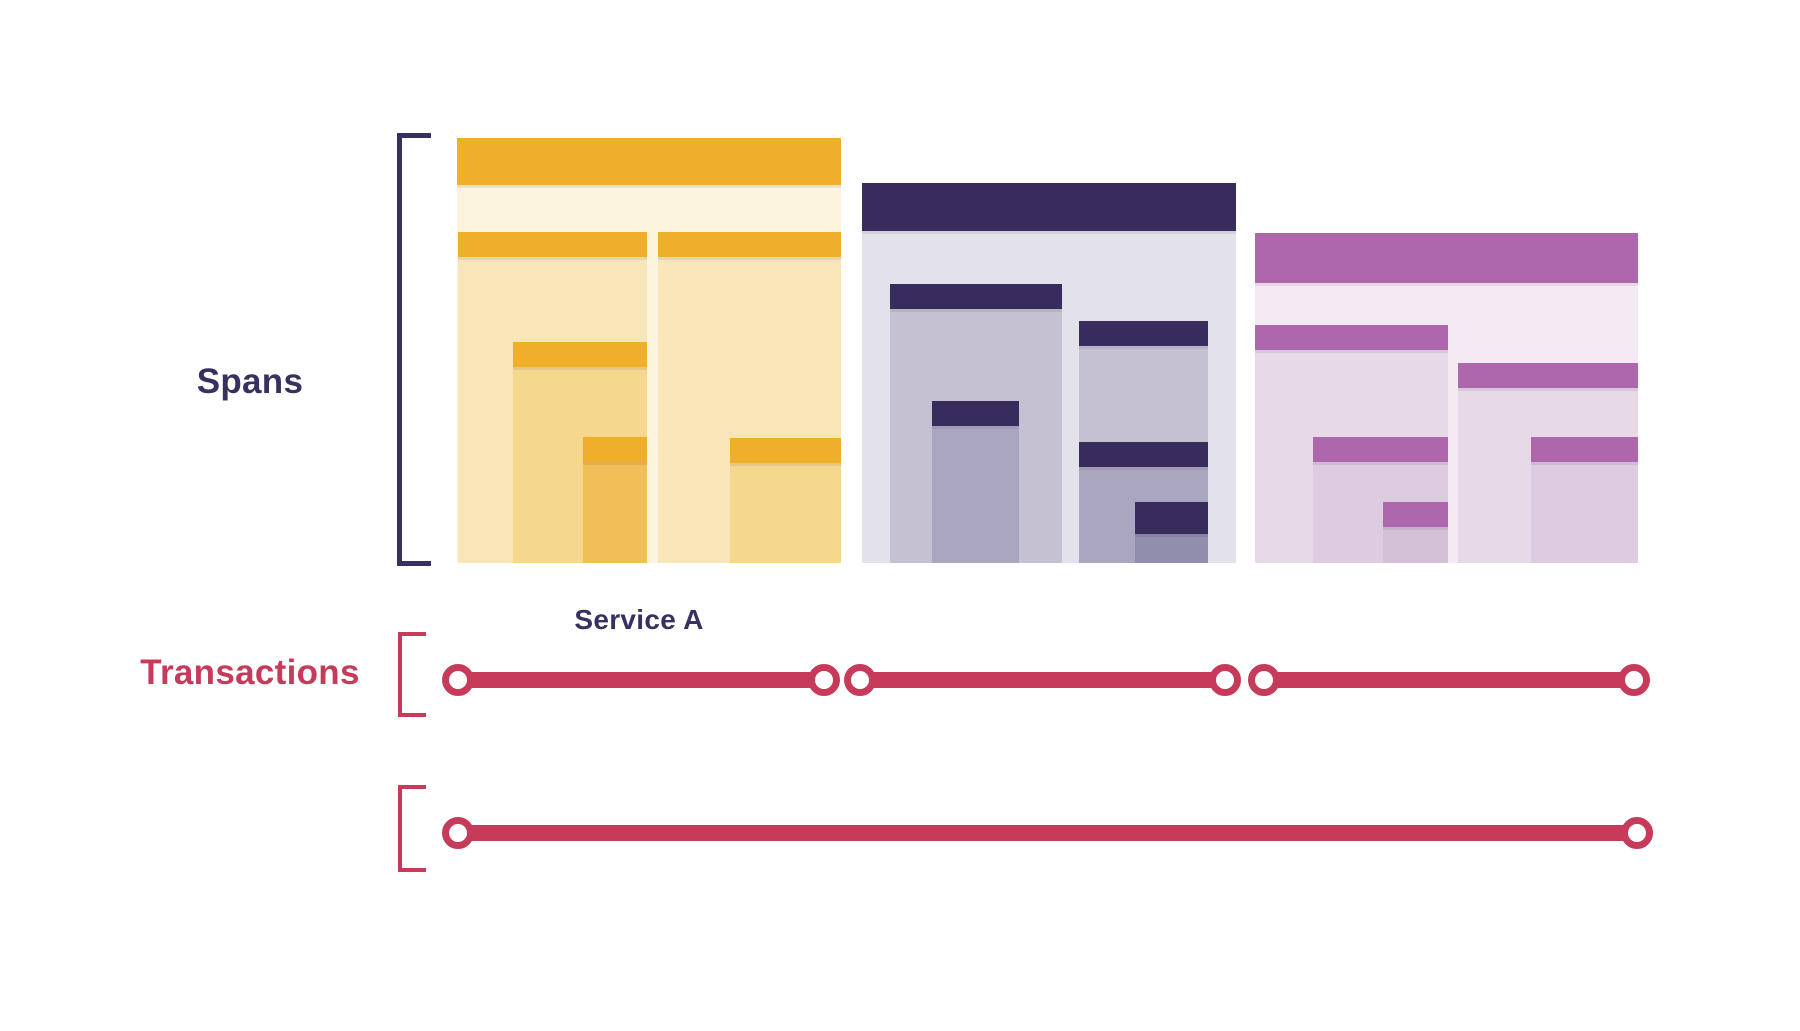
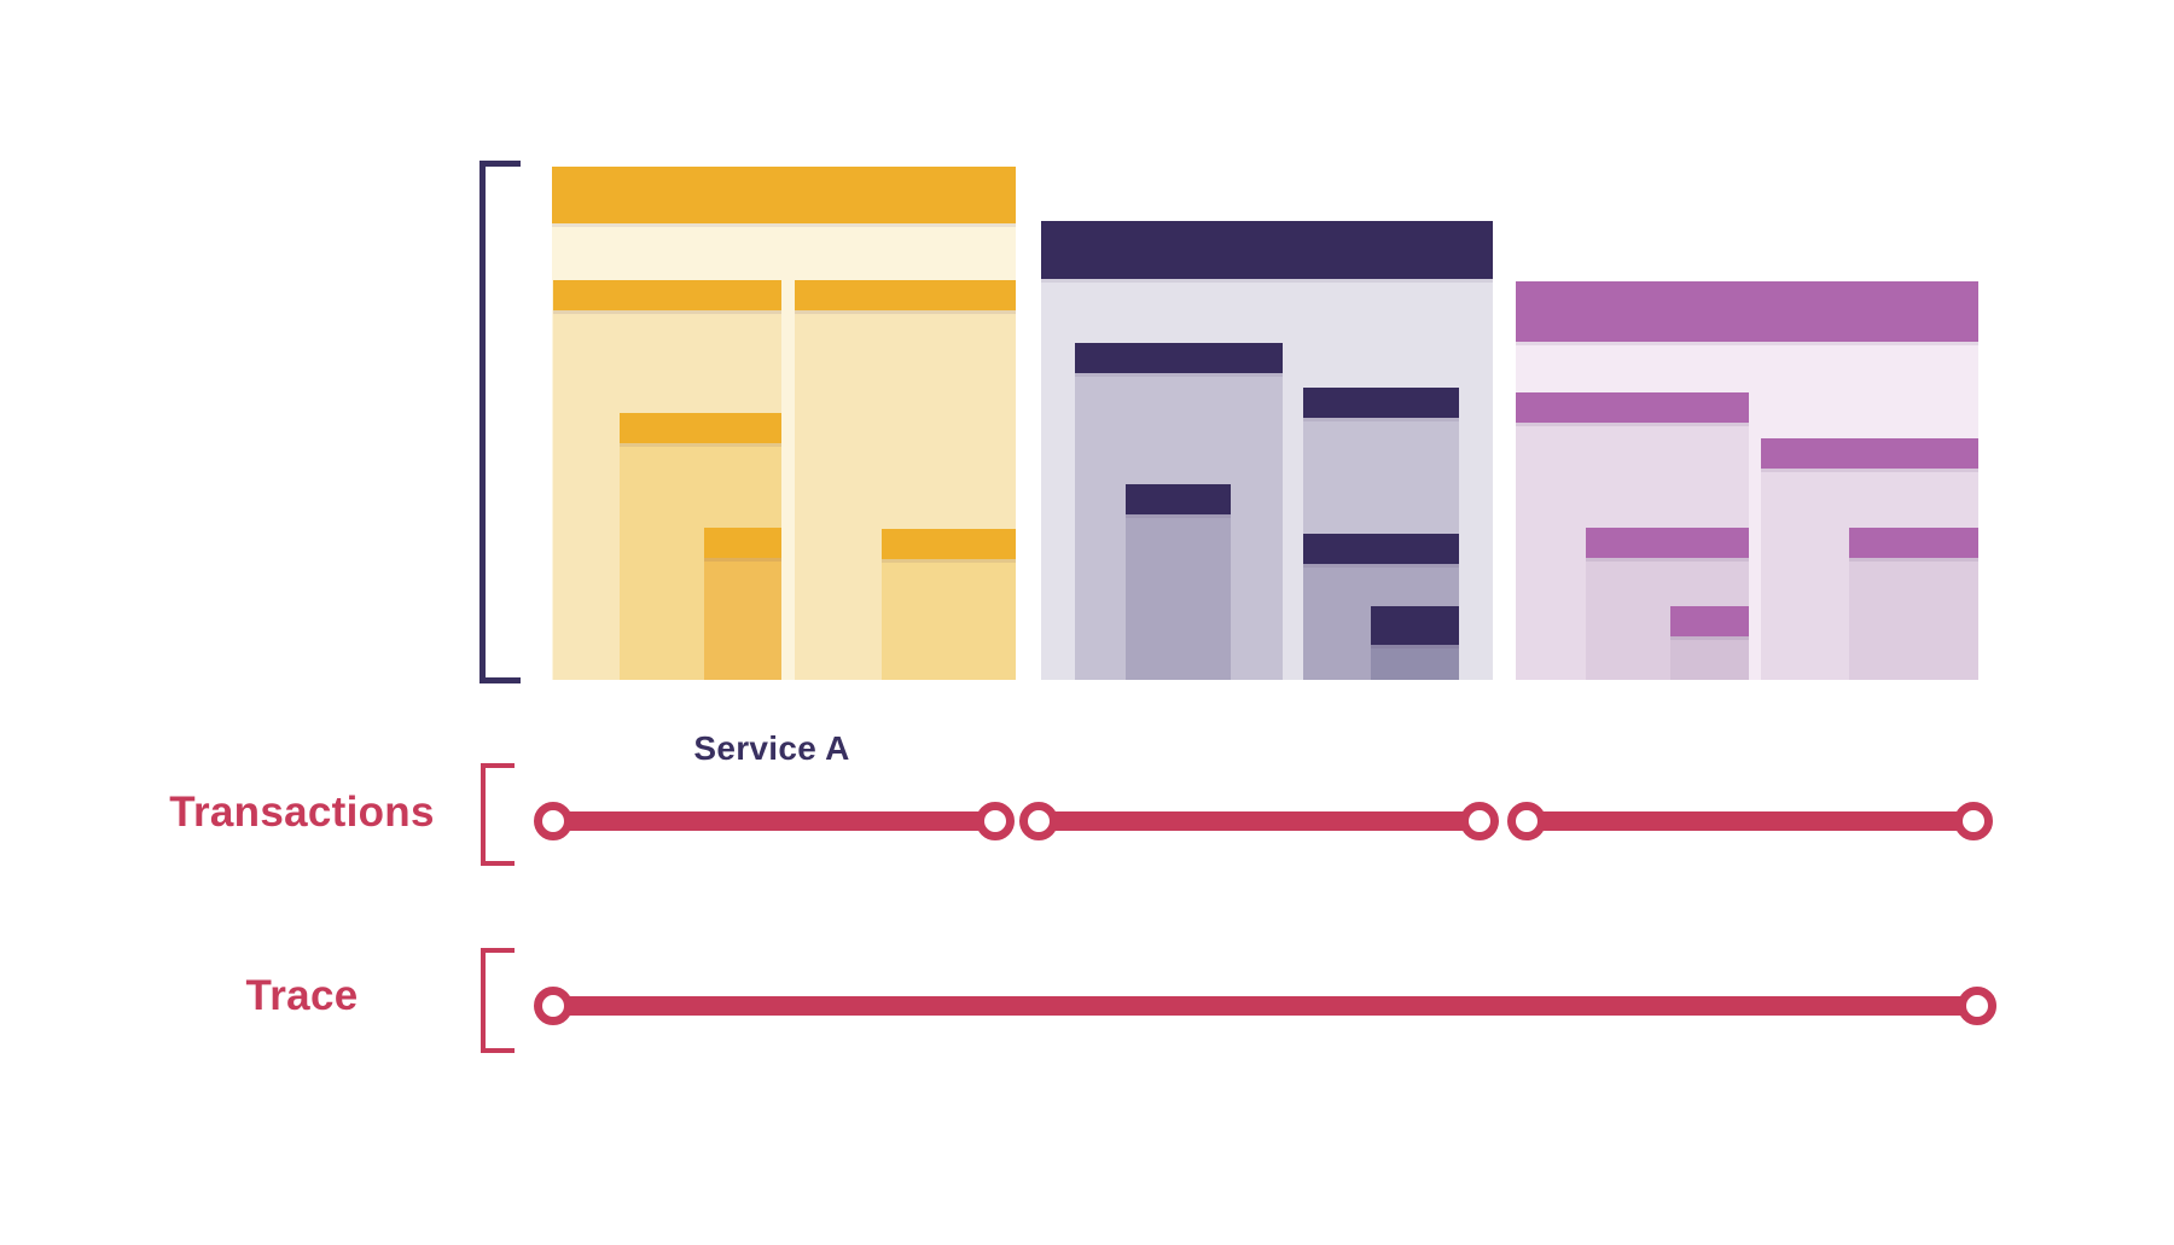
- Spans
  Service A
  Transactions
+ Trace
